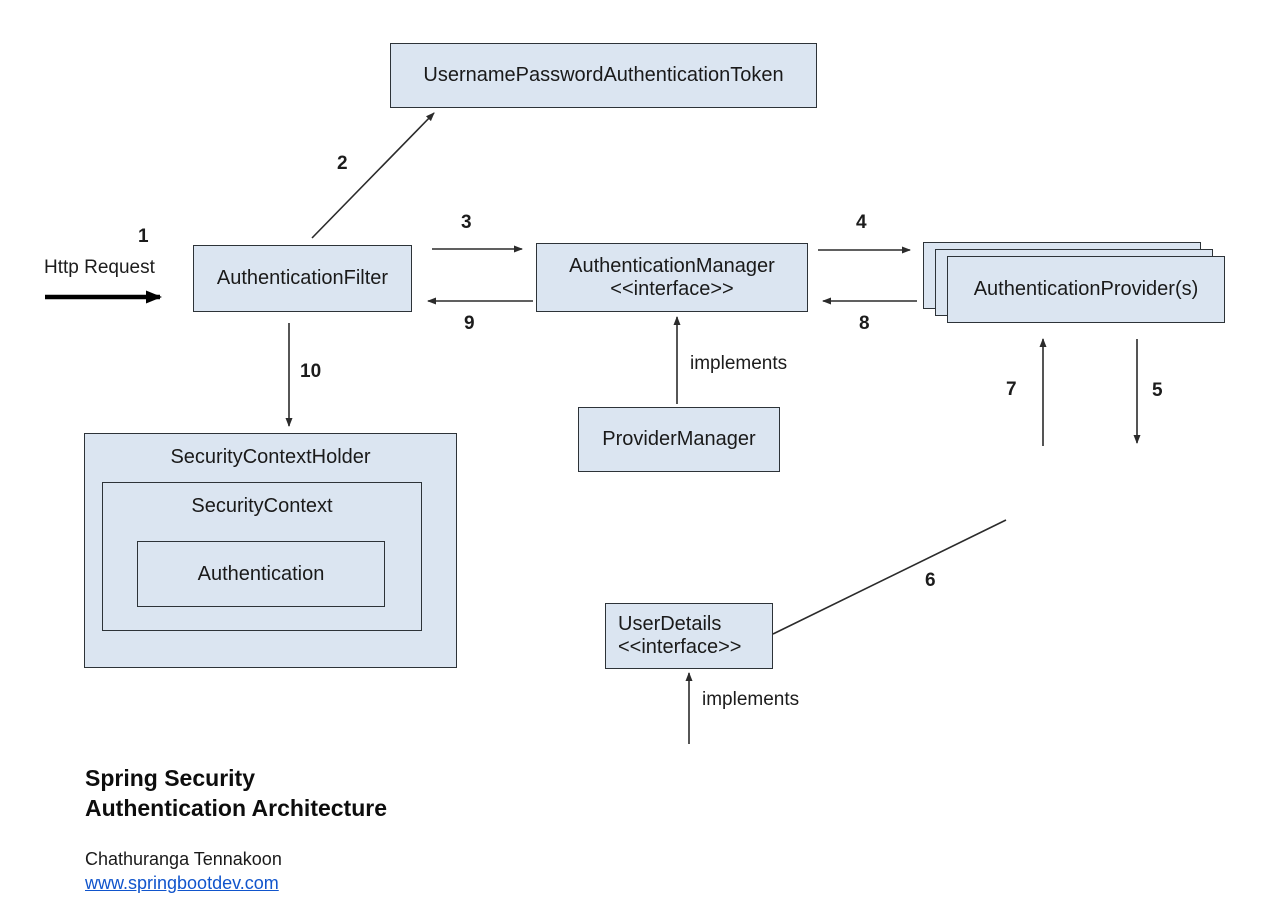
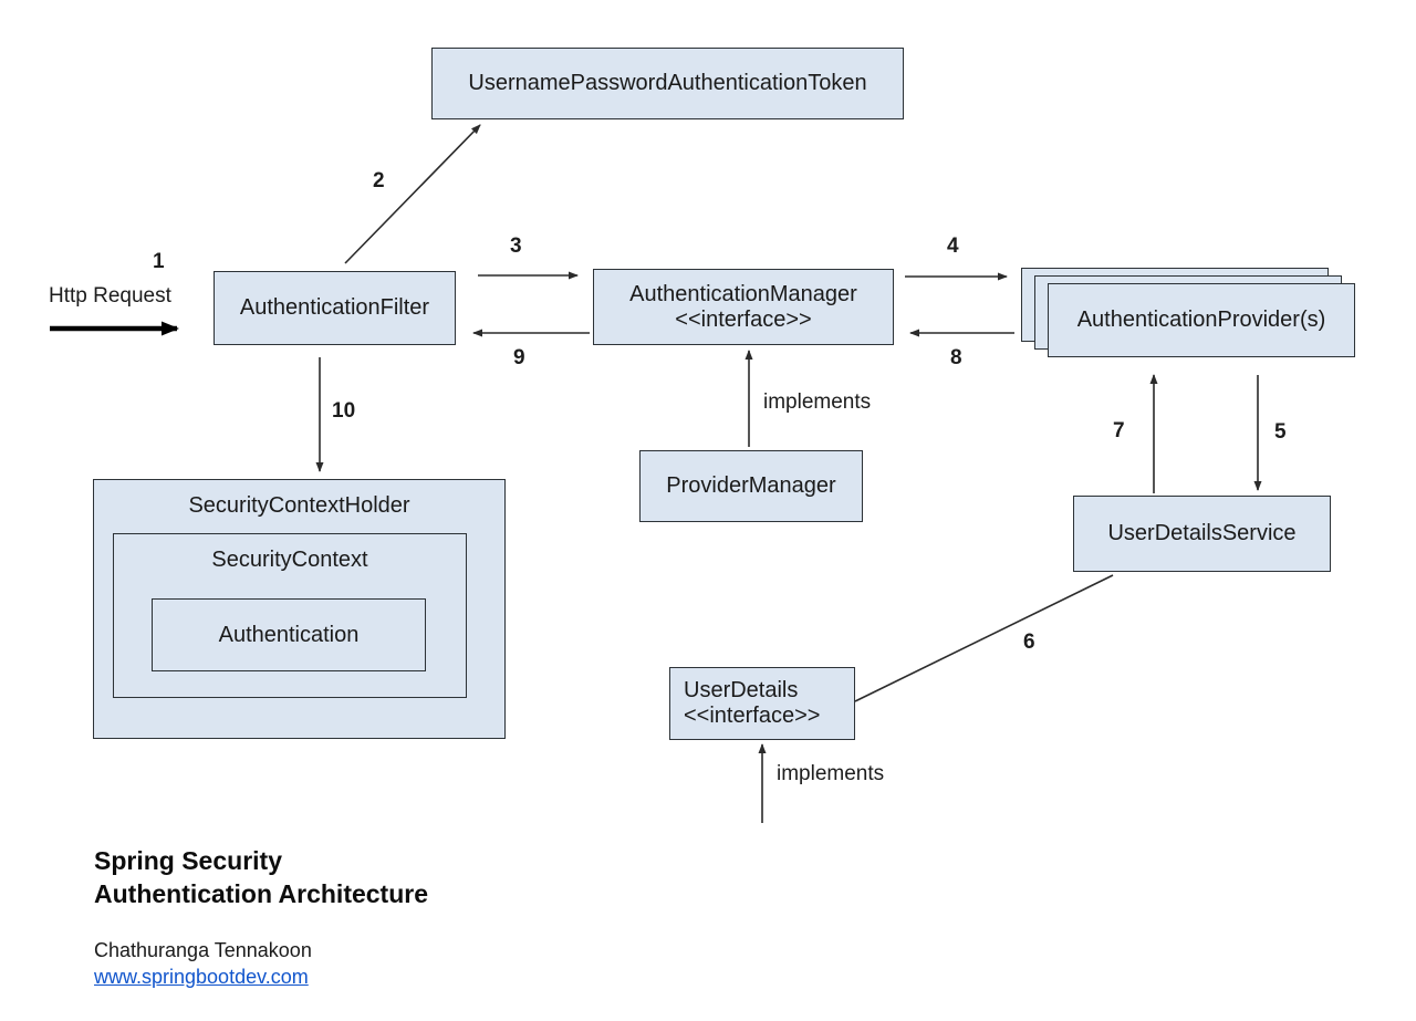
  UsernamePasswordAuthenticationToken
  AuthenticationFilter
  AuthenticationManager
  <<interface>>
  AuthenticationProvider(s)
  ProviderManager
  SecurityContextHolder
  SecurityContext
  Authentication
+ UserDetailsService
  UserDetails
  <<interface>>
  Http Request
  1
  2
  3
  4
  5
  6
  7
  8
  9
  10
  implements
  implements
  Spring Security
  Authentication Architecture
  Chathuranga Tennakoon
  www.springbootdev.com
